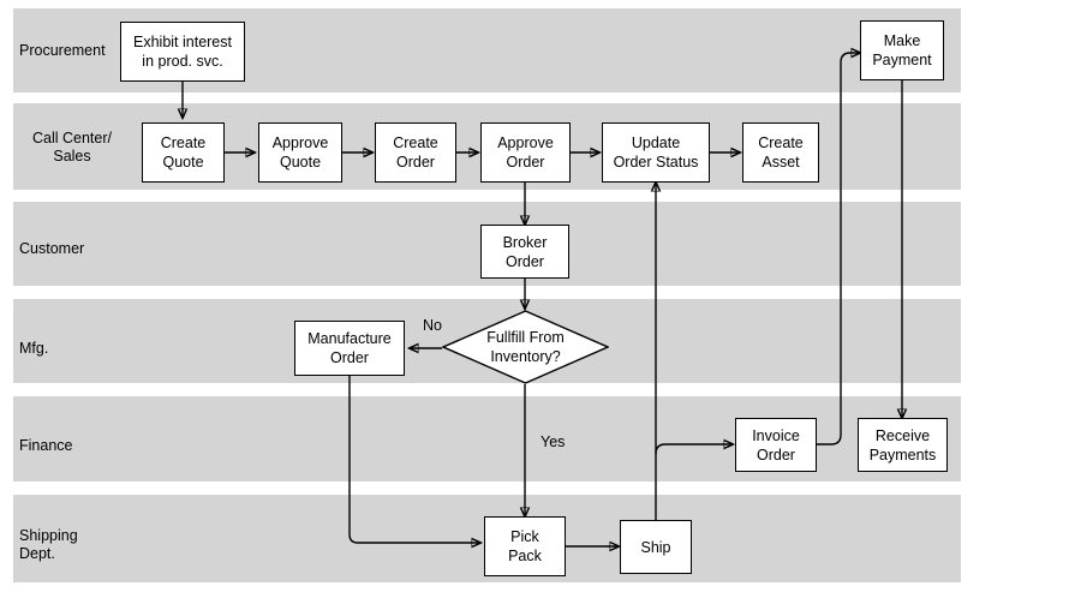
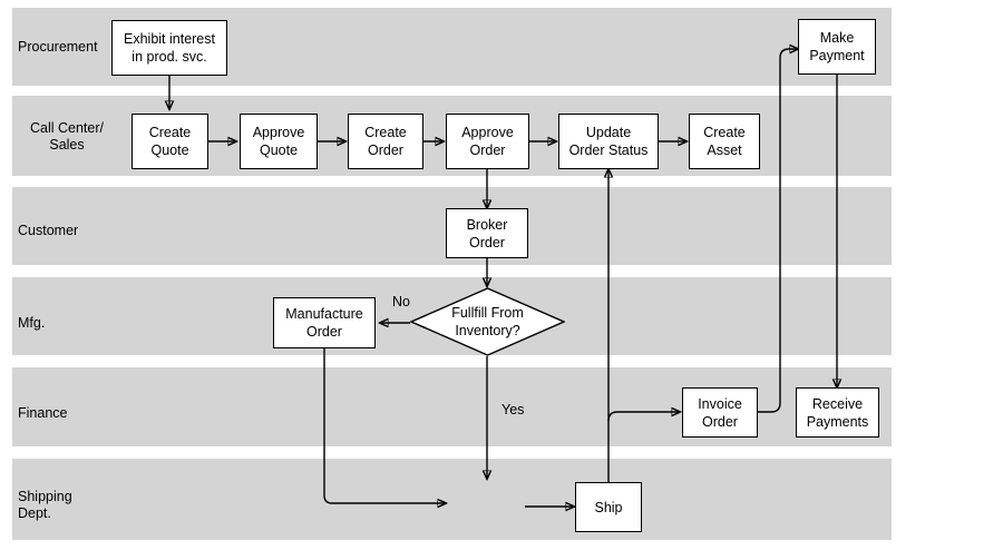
  Procurement
  Call Center/
  Sales
  Customer
  Mfg.
  Finance
  Shipping
  Dept.
  Exhibit interest
  in prod. svc.
  Make
  Payment
  Create
  Quote
  Approve
  Quote
  Create
  Order
  Approve
  Order
  Update
  Order Status
  Create
  Asset
  Broker
  Order
  Manufacture
  Order
  Fullfill From
  Inventory?
  Invoice
  Order
  Receive
  Payments
- Pick
- Pack
  Ship
  No
  Yes
